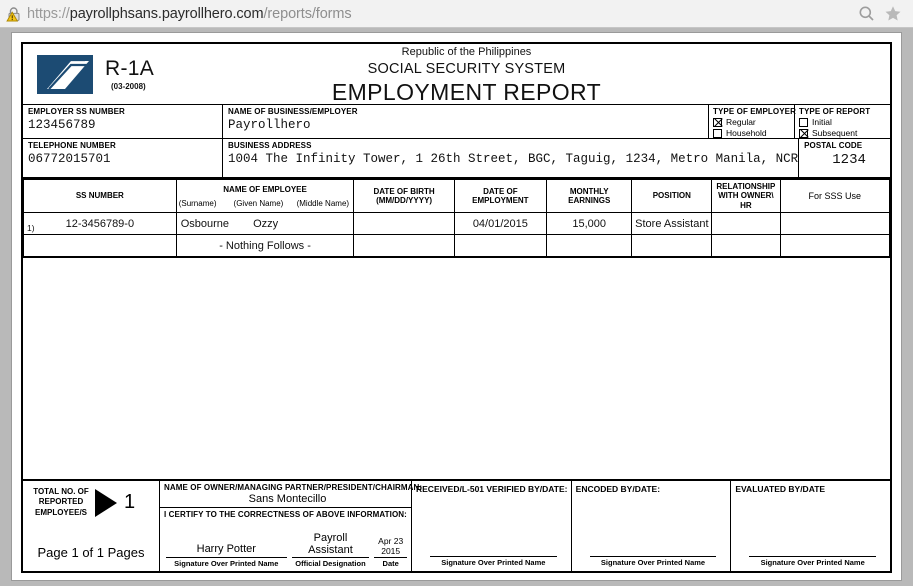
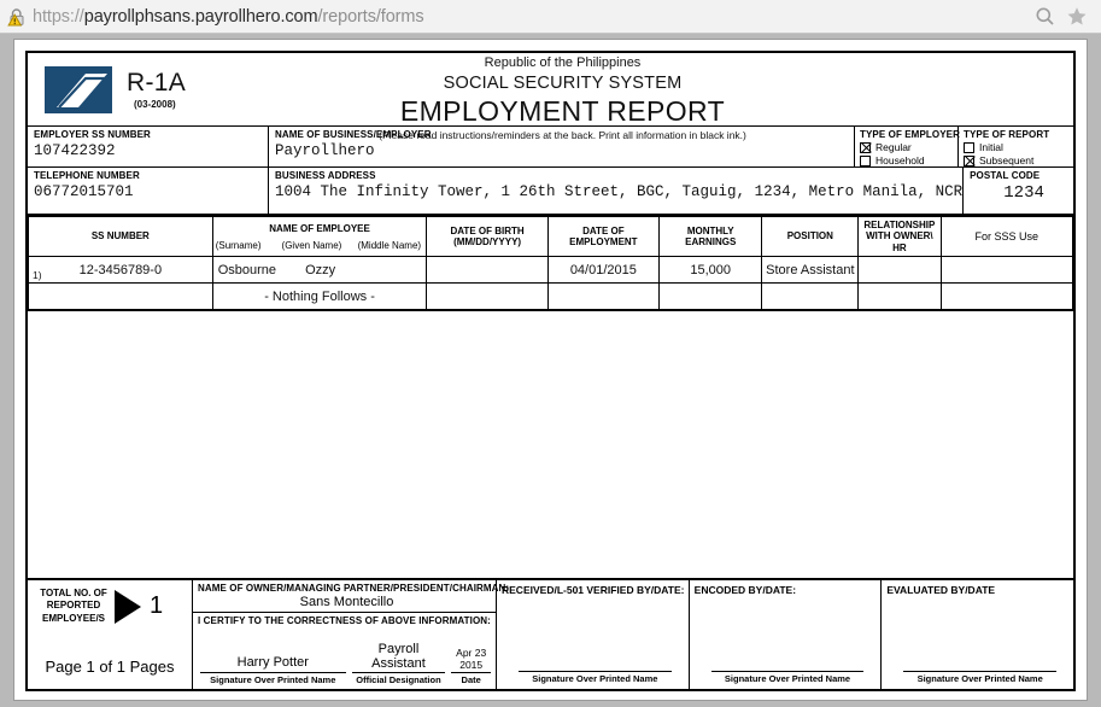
  https://payrollphsans.payrollhero.com/reports/forms
  R-1A
  (03-2008)
  Republic of the Philippines
  SOCIAL SECURITY SYSTEM
  EMPLOYMENT REPORT
+ (Please read instructions/reminders at the back. Print all information in black ink.)
  EMPLOYER SS NUMBER
- 123456789
+ 107422392
  NAME OF BUSINESS/EMPLOYER
  Payrollhero
  TYPE OF EMPLOYER
  Regular
  Household
  TYPE OF REPORT
  Initial
  Subsequent
  TELEPHONE NUMBER
  06772015701
  BUSINESS ADDRESS
  1004 The Infinity Tower, 1 26th Street, BGC, Taguig, 1234, Metro Manila, NCR
  POSTAL CODE
  1234
  SS NUMBER	NAME OF EMPLOYEE (Surname) (Given Name) (Middle Name)	DATE OF BIRTH (MM/DD/YYYY)	DATE OF EMPLOYMENT	MONTHLY EARNINGS	POSITION	RELATIONSHIP WITH OWNER\ HR	For SSS Use
  1) 12-3456789-0	Osbourne Ozzy		04/01/2015	15,000	Store Assistant
  	- Nothing Follows -
  TOTAL NO. OF
  REPORTED
  EMPLOYEE/S
  1
  Page 1 of 1 Pages
  NAME OF OWNER/MANAGING PARTNER/PRESIDENT/CHAIRMA
  Sans Montecillo
  I CERTIFY TO THE CORRECTNESS OF ABOVE INFORMATION:
  Harry Potter
  Signature Over Printed Name
  Payroll Assistant
  Official Designation
  Apr 23
  2015
  Date
  RECEIVED/L-501 VERIFIED BY/DATE:
  Signature Over Printed Name
  ENCODED BY/DATE:
  Signature Over Printed Name
  EVALUATED BY/DATE
  Signature Over Printed Name
